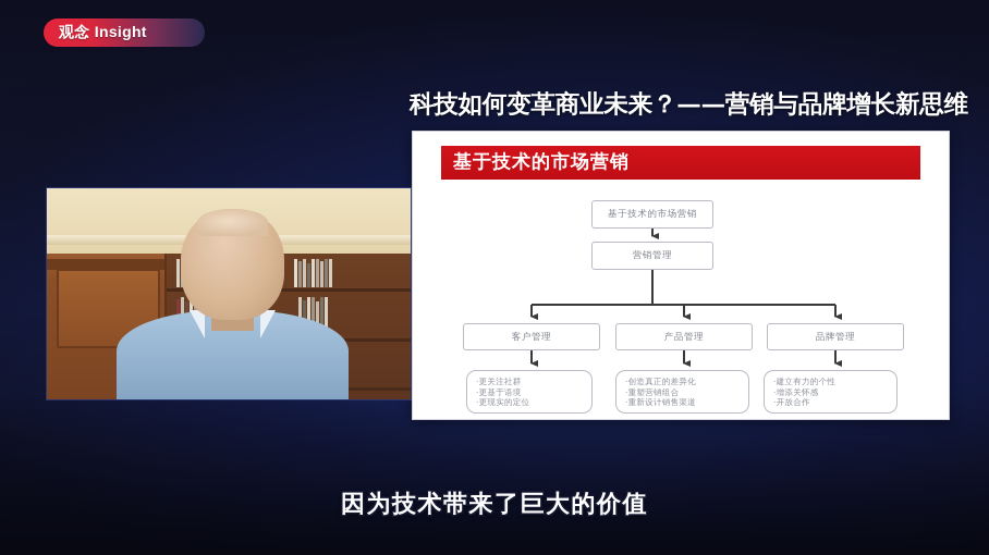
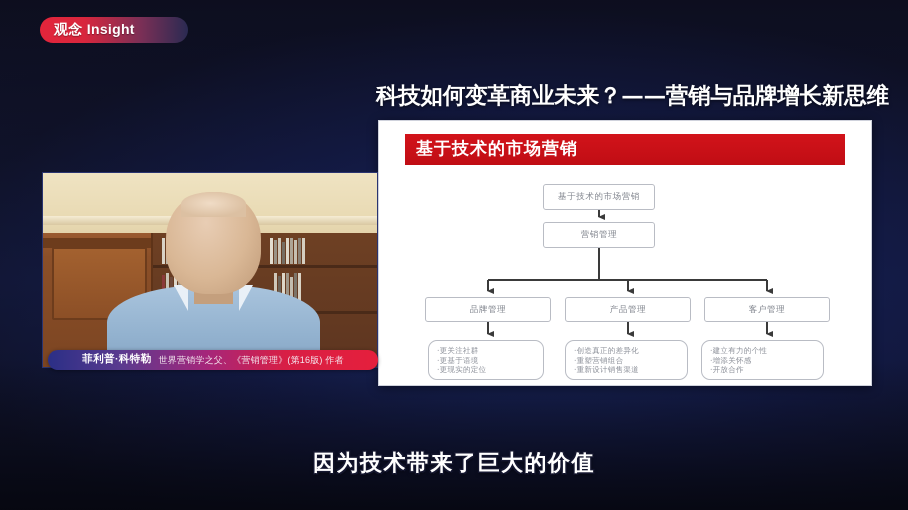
  观念 Insight
  科技如何变革商业未来？——营销与品牌增长新思维
  基于技术的市场营销
  基于技术的市场营销
  营销管理
- 客户管理
+ 品牌管理
  产品管理
- 品牌管理
+ 客户管理
  ·更关注社群
  ·更基于语境
  ·更现实的定位
  ·创造真正的差异化
  ·重塑营销组合
  ·重新设计销售渠道
  ·建立有力的个性
  ·增添关怀感
  ·开放合作
+ 菲利普·科特勒
+ 世界营销学之父、《营销管理》(第16版) 作者
  因为技术带来了巨大的价值
